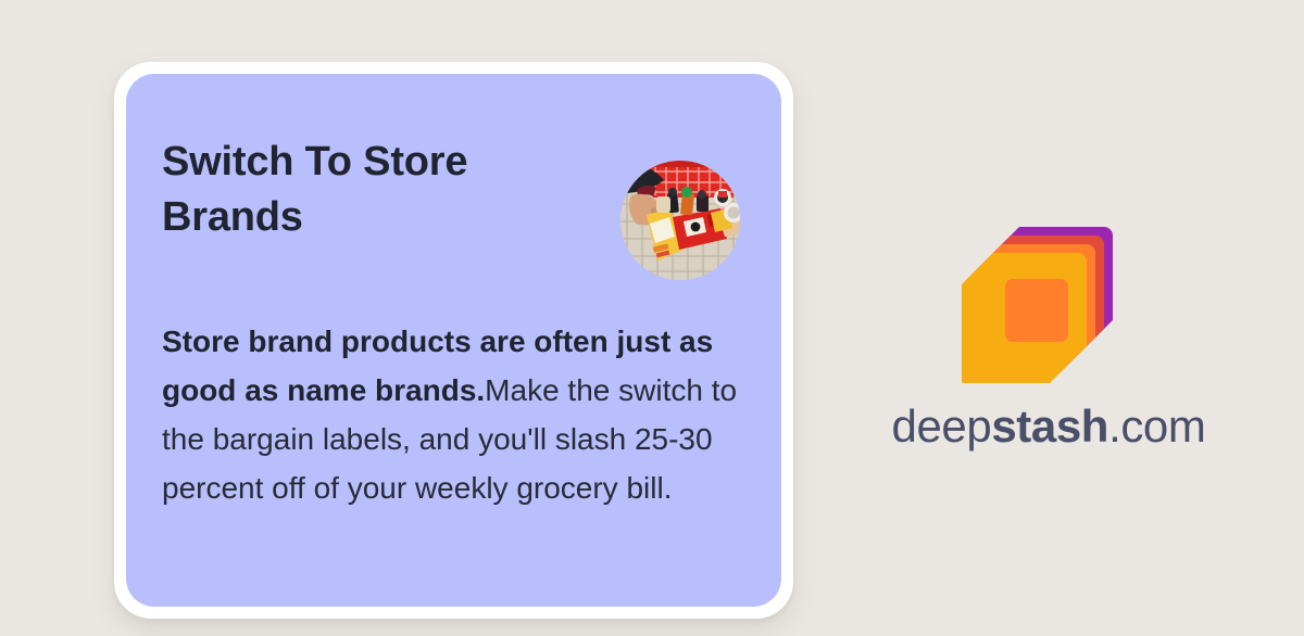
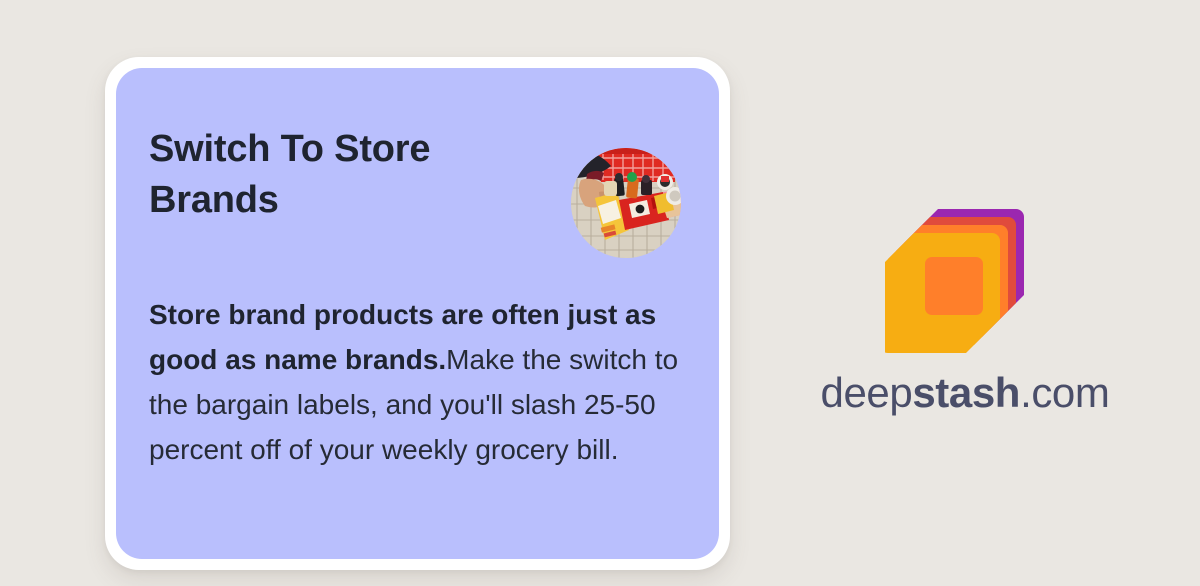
  Switch To Store Brands
- Store brand products are often just as good as name brands.Make the switch to the bargain labels, and you'll slash 25-30 percent off of your weekly grocery bill.
+ Store brand products are often just as good as name brands.Make the switch to the bargain labels, and you'll slash 25-50 percent off of your weekly grocery bill.
  deepstash.com
